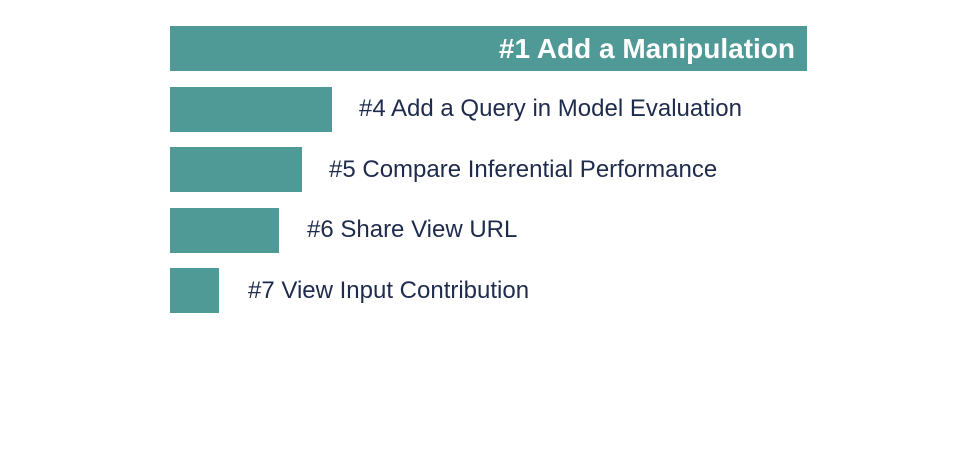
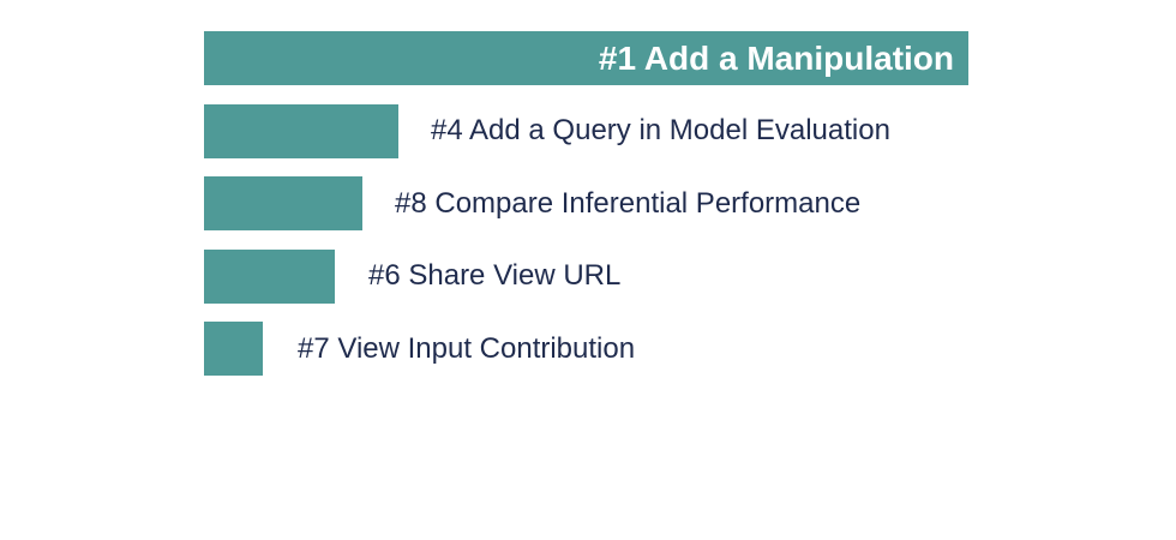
  #1 Add a Manipulation
  #4 Add a Query in Model Evaluation
- #5 Compare Inferential Performance
+ #8 Compare Inferential Performance
  #6 Share View URL
  #7 View Input Contribution
